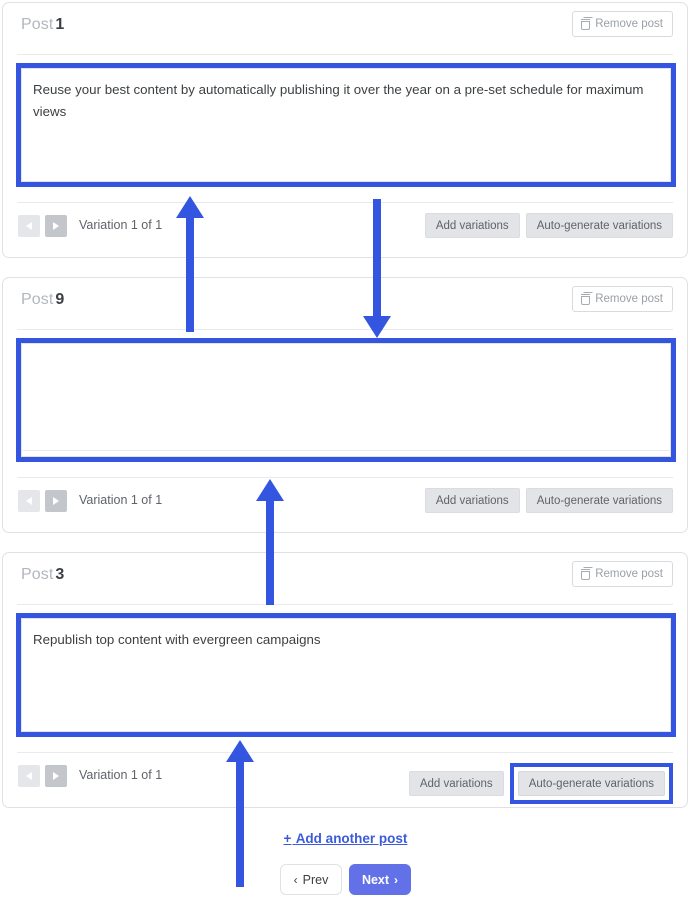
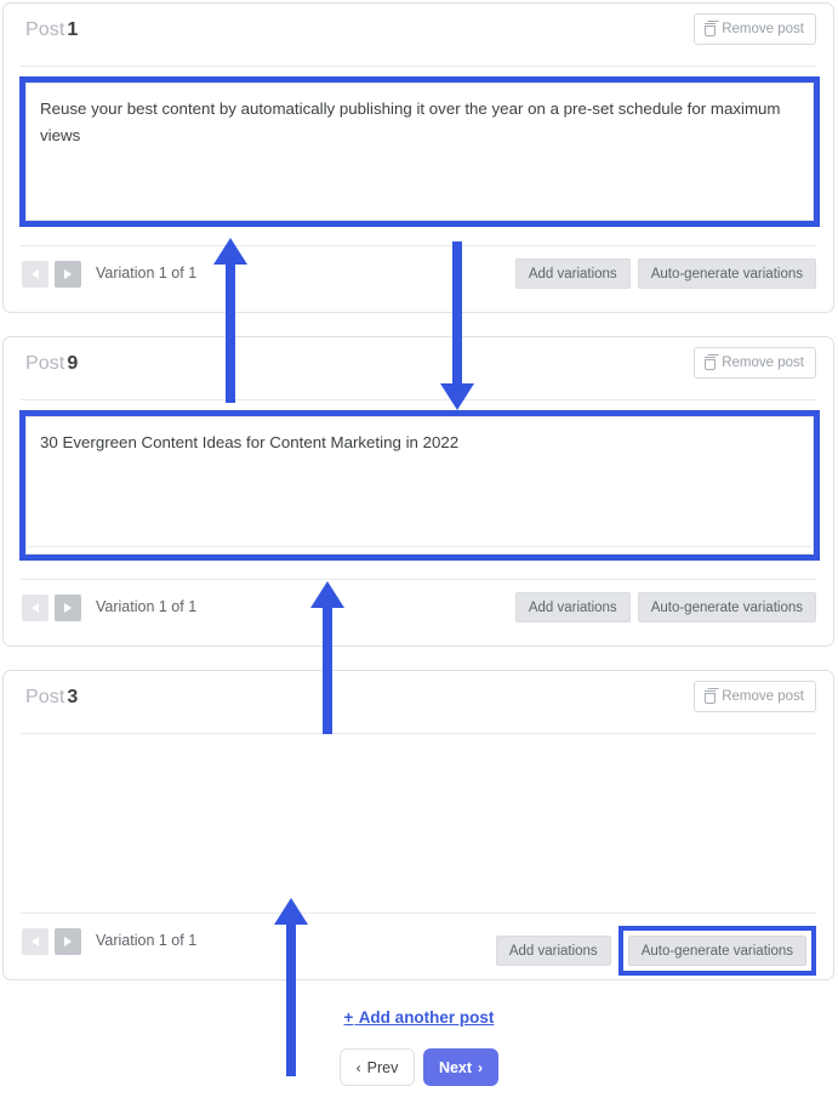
  Post1
  Remove post
  Reuse your best content by automatically publishing it over the year on a pre-set schedule for maximum views
  Variation 1 of 1
  Add variations
  Auto-generate variations
  Post9
  Remove post
+ 30 Evergreen Content Ideas for Content Marketing in 2022
  Variation 1 of 1
  Add variations
  Auto-generate variations
  Post3
  Remove post
- Republish top content with evergreen campaigns
  Variation 1 of 1
  Add variations
  Auto-generate variations
  + Add another post
  ‹
  Prev
  Next
  ›
